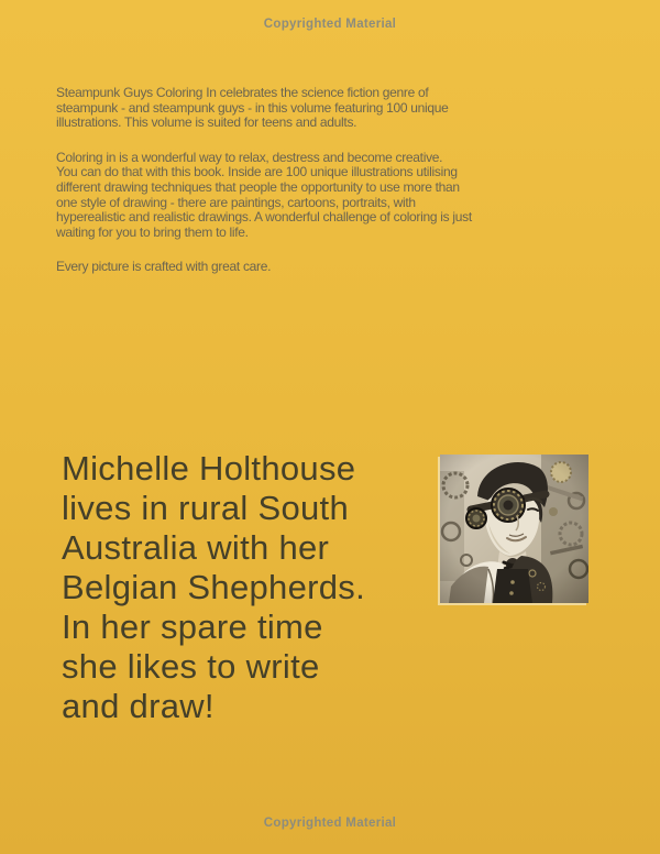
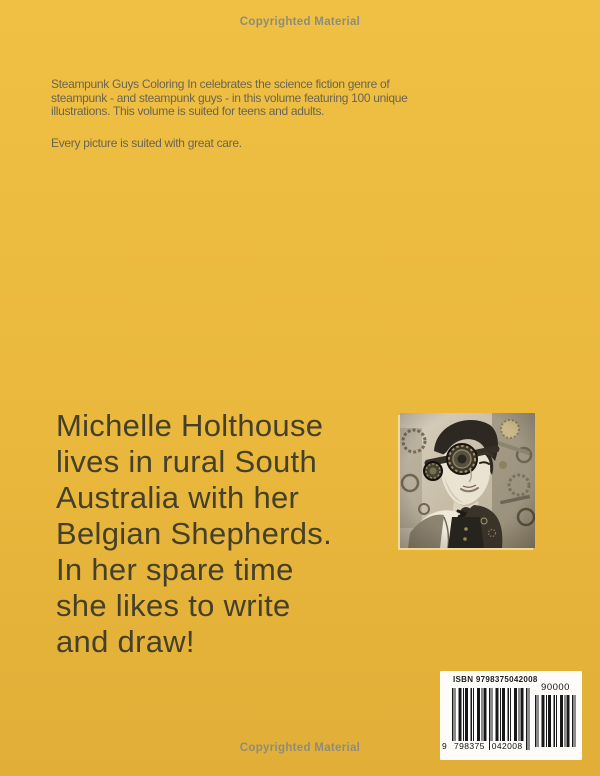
  Copyrighted Material
  Steampunk Guys Coloring In celebrates the science fiction genre of
  steampunk - and steampunk guys - in this volume featuring 100 unique
  illustrations. This volume is suited for teens and adults.
- Coloring in is a wonderful way to relax, destress and become creative.
- You can do that with this book. Inside are 100 unique illustrations utilising
- different drawing techniques that people the opportunity to use more than
- one style of drawing - there are paintings, cartoons, portraits, with
- hyperealistic and realistic drawings. A wonderful challenge of coloring is just
- waiting for you to bring them to life.
- Every picture is crafted with great care.
+ Every picture is suited with great care.
  Michelle Holthouse
  lives in rural South
  Australia with her
  Belgian Shepherds.
  In her spare time
  she likes to write
  and draw!
+ ISBN 9798375042008
+ 90000
+ 9
+ 798375
+ 042008
  Copyrighted Material
